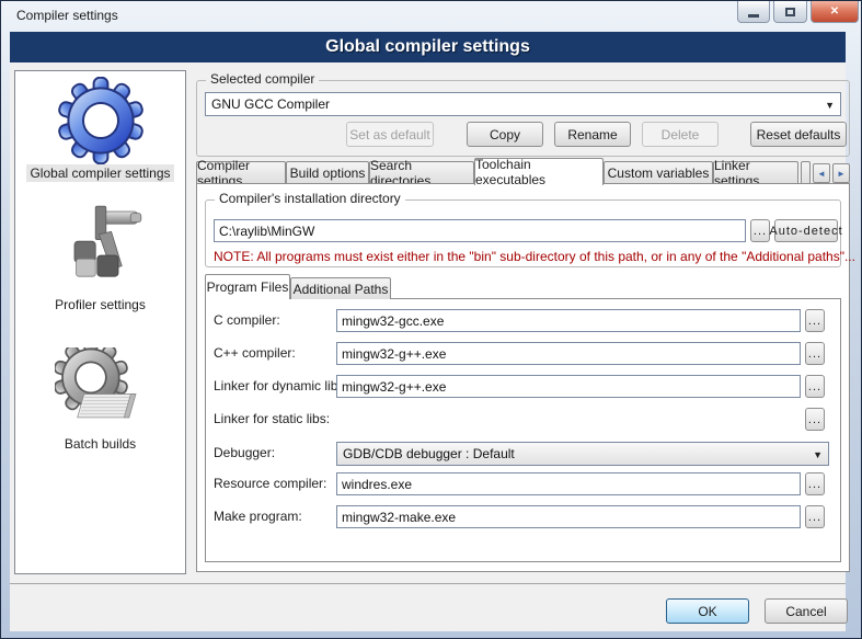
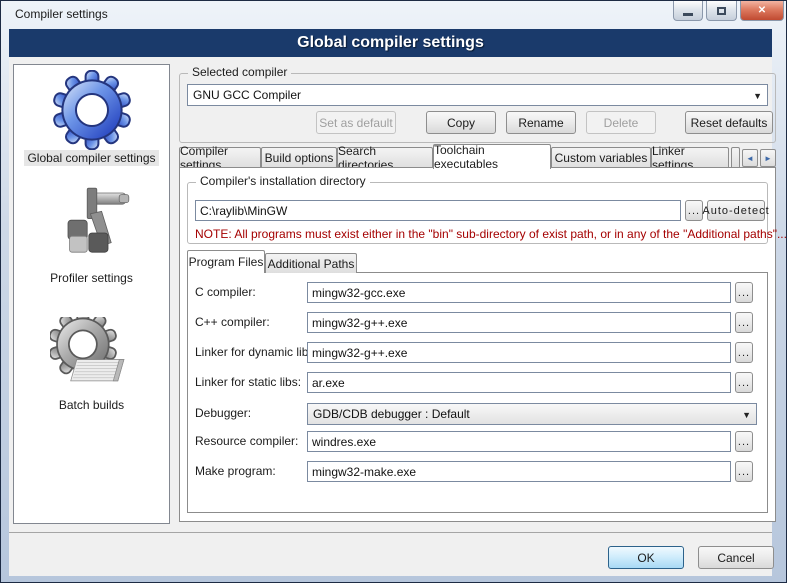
  Compiler settings
  ✕
  Global compiler settings
  Global compiler settings
  Profiler settings
  Batch builds
  Selected compiler
  GNU GCC Compiler
  ▼
  Set as default
  Copy
  Rename
  Delete
  Reset defaults
  Compiler settings
  Build options
  Search directories
  Toolchain executables
  Custom variables
  Linker settings
  ◄
  ►
  Compiler's installation directory
  C:\raylib\MinGW
  ...
  Auto-detect
- NOTE: All programs must exist either in the "bin" sub-directory of this path, or in any of the "Additional paths"...
+ NOTE: All programs must exist either in the "bin" sub-directory of exist path, or in any of the "Additional paths"...
  Program Files
  Additional Paths
  C compiler:
  mingw32-gcc.exe
  ...
  C++ compiler:
  mingw32-g++.exe
  ...
  Linker for dynamic lib
  mingw32-g++.exe
  ...
  Linker for static libs:
+ ar.exe
  ...
  Debugger:
  GDB/CDB debugger : Default
  ▼
  Resource compiler:
  windres.exe
  ...
  Make program:
  mingw32-make.exe
  ...
  OK
  Cancel
